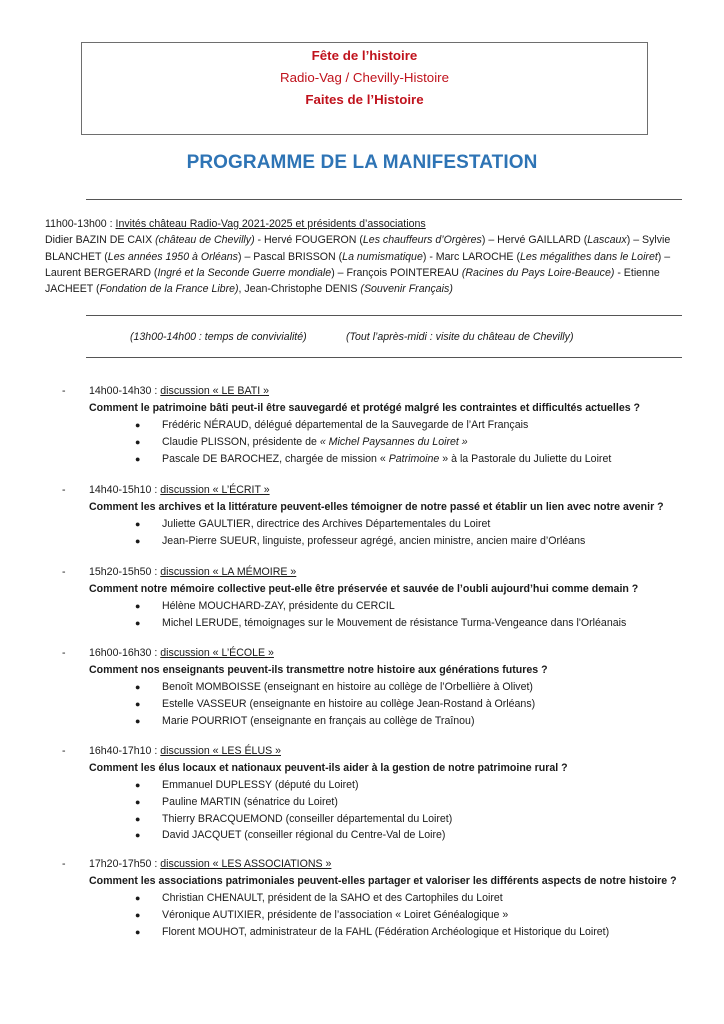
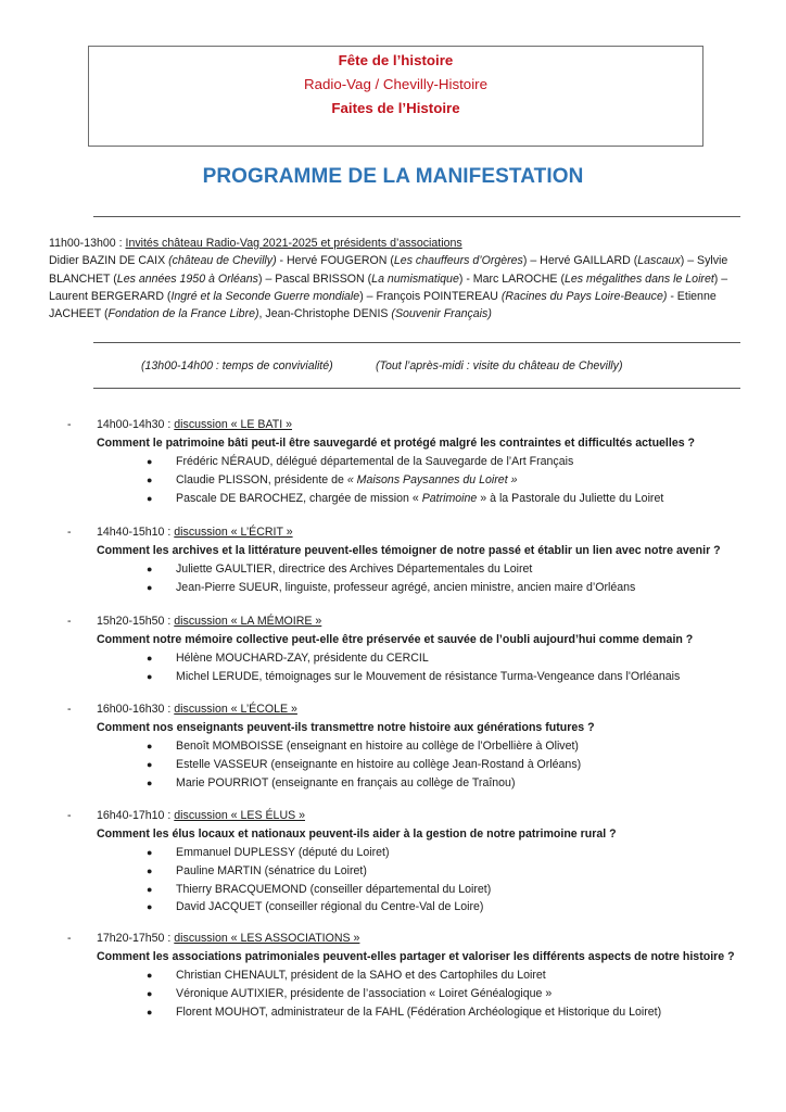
  Fête de l’histoire
  Radio-Vag / Chevilly-Histoire
  Faites de l’Histoire
  PROGRAMME DE LA MANIFESTATION
  11h00-13h00 : Invités château Radio-Vag 2021-2025 et présidents d’associations
  Didier BAZIN DE CAIX (château de Chevilly) - Hervé FOUGERON (Les chauffeurs d’Orgères) – Hervé GAILLARD (Lascaux) – Sylvie BLANCHET (Les années 1950 à Orléans) – Pascal BRISSON (La numismatique) - Marc LAROCHE (Les mégalithes dans le Loiret) – Laurent BERGERARD (Ingré et la Seconde Guerre mondiale) – François POINTEREAU (Racines du Pays Loire-Beauce) - Etienne JACHEET (Fondation de la France Libre), Jean-Christophe DENIS (Souvenir Français)
  (13h00-14h00 : temps de convivialité)
  (Tout l’après-midi : visite du château de Chevilly)
  -
  14h00-14h30 : discussion « LE BATI »
  Comment le patrimoine bâti peut-il être sauvegardé et protégé malgré les contraintes et difficultés actuelles ?
  ●
  Frédéric NÉRAUD, délégué départemental de la Sauvegarde de l’Art Français
  ●
- Claudie PLISSON, présidente de « Michel Paysannes du Loiret »
+ Claudie PLISSON, présidente de « Maisons Paysannes du Loiret »
  ●
  Pascale DE BAROCHEZ, chargée de mission « Patrimoine » à la Pastorale du Juliette du Loiret
  -
  14h40-15h10 : discussion « L’ÉCRIT »
  Comment les archives et la littérature peuvent-elles témoigner de notre passé et établir un lien avec notre avenir ?
  ●
  Juliette GAULTIER, directrice des Archives Départementales du Loiret
  ●
  Jean-Pierre SUEUR, linguiste, professeur agrégé, ancien ministre, ancien maire d’Orléans
  -
  15h20-15h50 : discussion « LA MÉMOIRE »
  Comment notre mémoire collective peut-elle être préservée et sauvée de l’oubli aujourd’hui comme demain ?
  ●
  Hélène MOUCHARD-ZAY, présidente du CERCIL
  ●
  Michel LERUDE, témoignages sur le Mouvement de résistance Turma-Vengeance dans l'Orléanais
  -
  16h00-16h30 : discussion « L’ÉCOLE »
  Comment nos enseignants peuvent-ils transmettre notre histoire aux générations futures ?
  ●
  Benoît MOMBOISSE (enseignant en histoire au collège de l’Orbellière à Olivet)
  ●
  Estelle VASSEUR (enseignante en histoire au collège Jean-Rostand à Orléans)
  ●
  Marie POURRIOT (enseignante en français au collège de Traînou)
  -
  16h40-17h10 : discussion « LES ÉLUS »
  Comment les élus locaux et nationaux peuvent-ils aider à la gestion de notre patrimoine rural ?
  ●
  Emmanuel DUPLESSY (député du Loiret)
  ●
  Pauline MARTIN (sénatrice du Loiret)
  ●
  Thierry BRACQUEMOND (conseiller départemental du Loiret)
  ●
  David JACQUET (conseiller régional du Centre-Val de Loire)
  -
  17h20-17h50 : discussion « LES ASSOCIATIONS »
  Comment les associations patrimoniales peuvent-elles partager et valoriser les différents aspects de notre histoire ?
  ●
  Christian CHENAULT, président de la SAHO et des Cartophiles du Loiret
  ●
  Véronique AUTIXIER, présidente de l’association « Loiret Généalogique »
  ●
  Florent MOUHOT, administrateur de la FAHL (Fédération Archéologique et Historique du Loiret)
